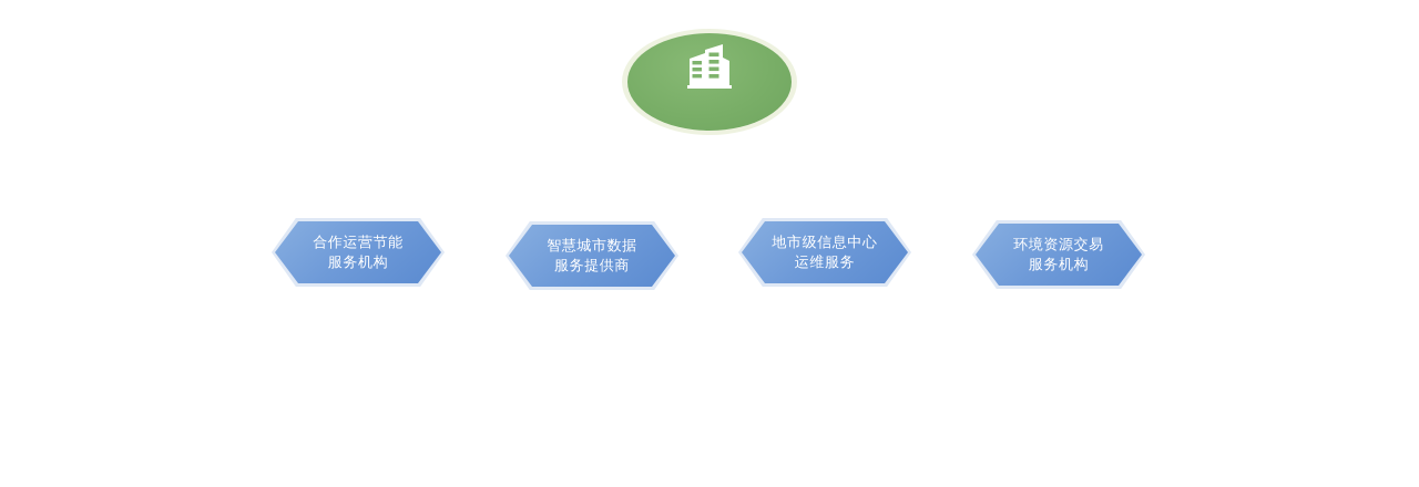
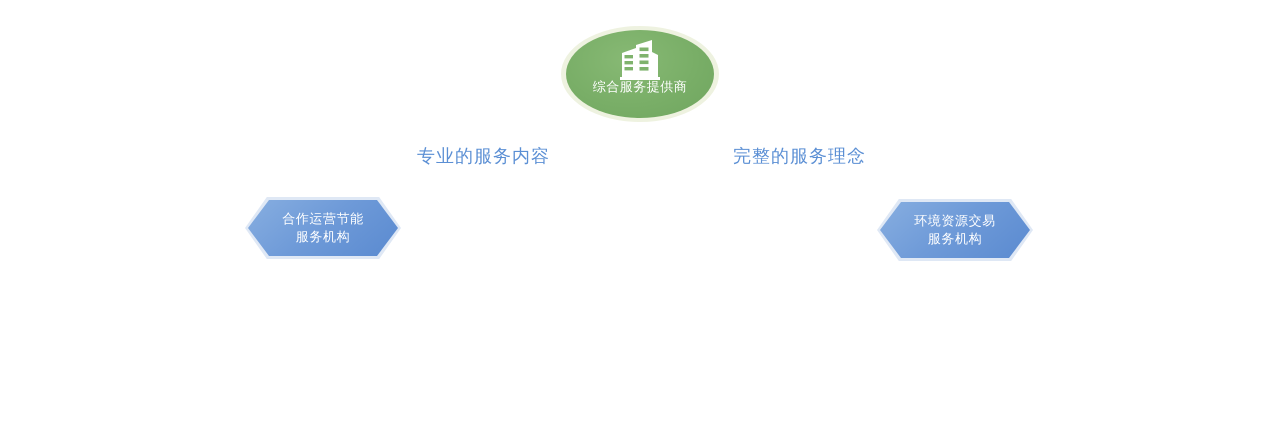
+ 综合服务提供商
+ 专业的服务内容
+ 完整的服务理念
  合作运营节能
  服务机构
- 智慧城市数据
- 服务提供商
- 地市级信息中心
- 运维服务
  环境资源交易
  服务机构
